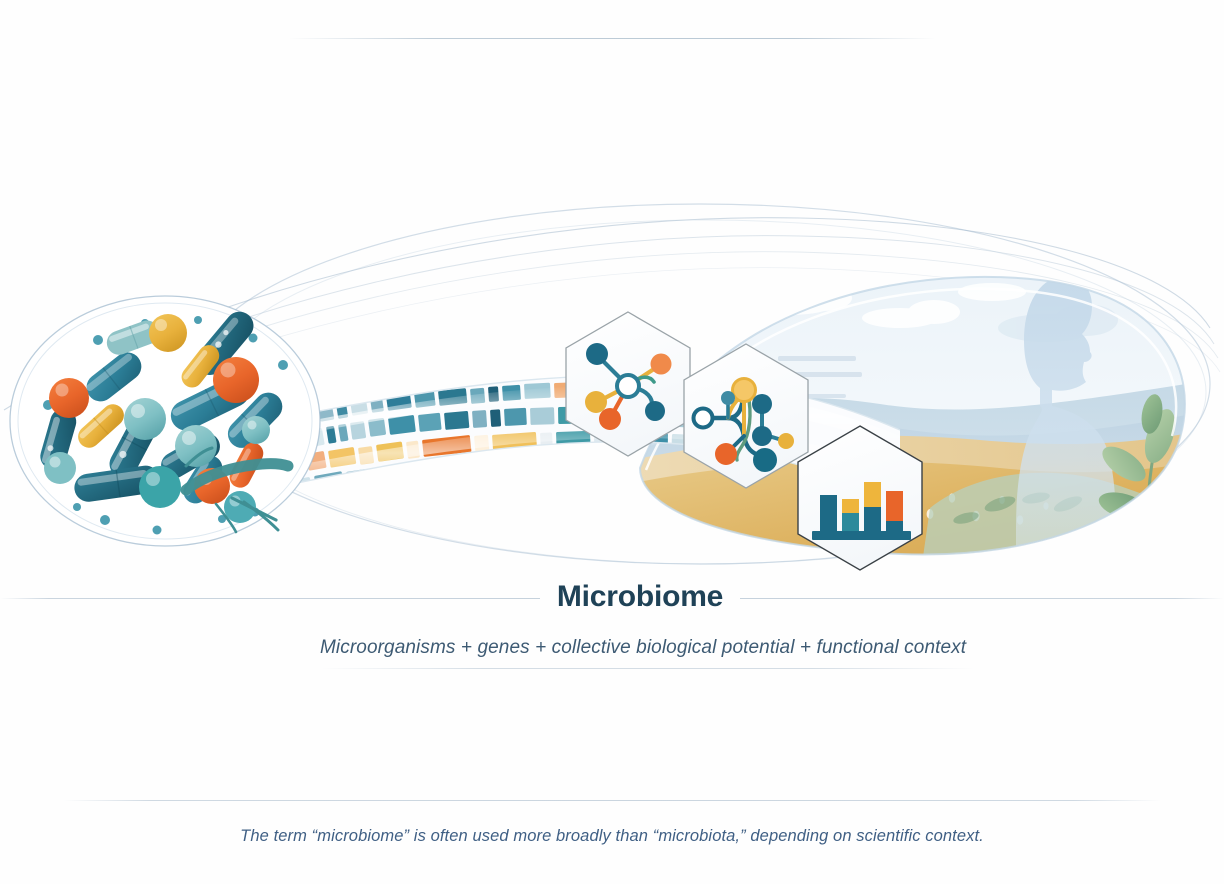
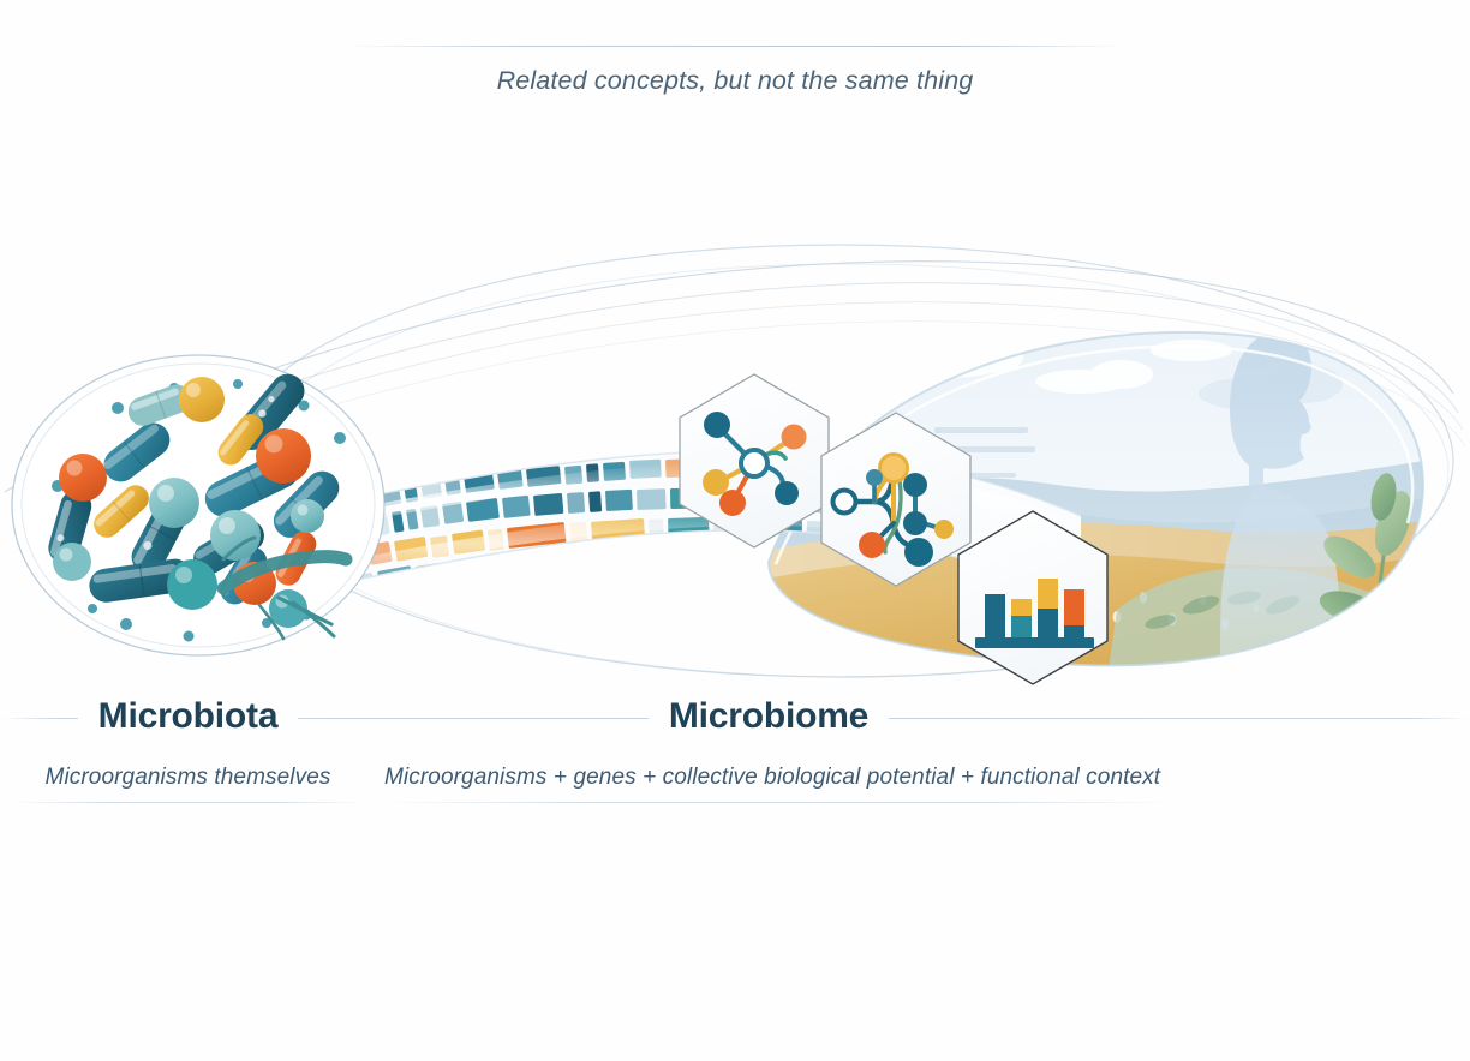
+ Related concepts, but not the same thing
+ Microbiota
+ Microorganisms themselves
  Microbiome
  Microorganisms + genes + collective biological potential + functional context
- The term “microbiome” is often used more broadly than “microbiota,” depending on scientific context.
